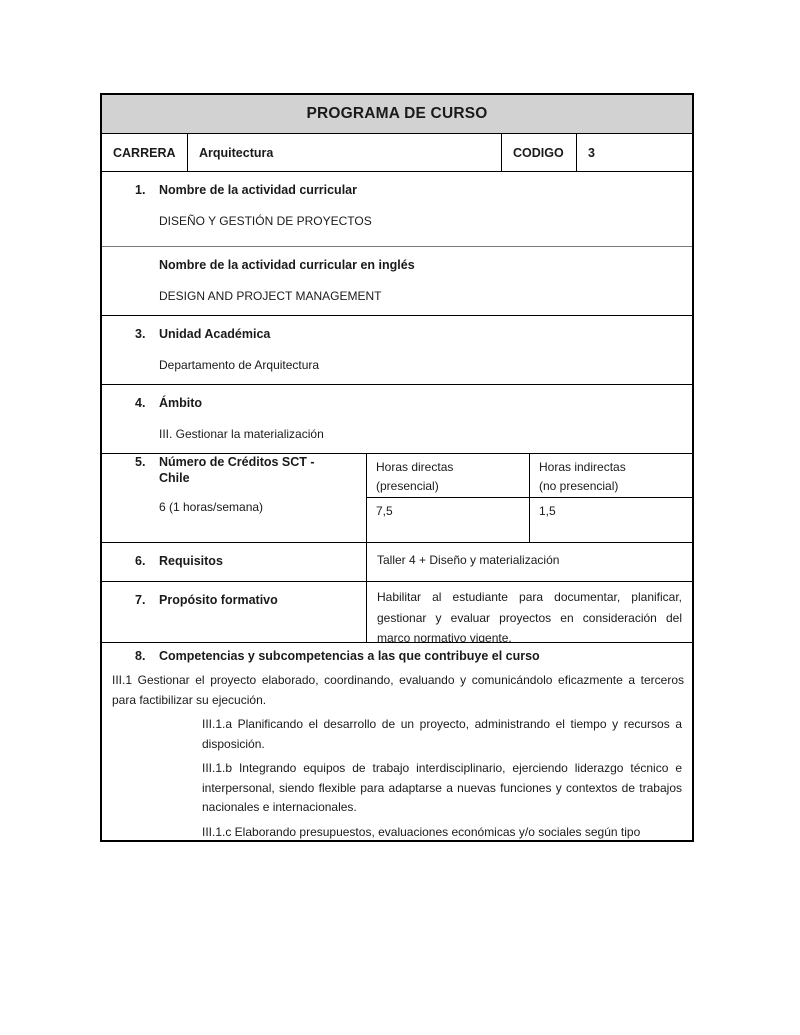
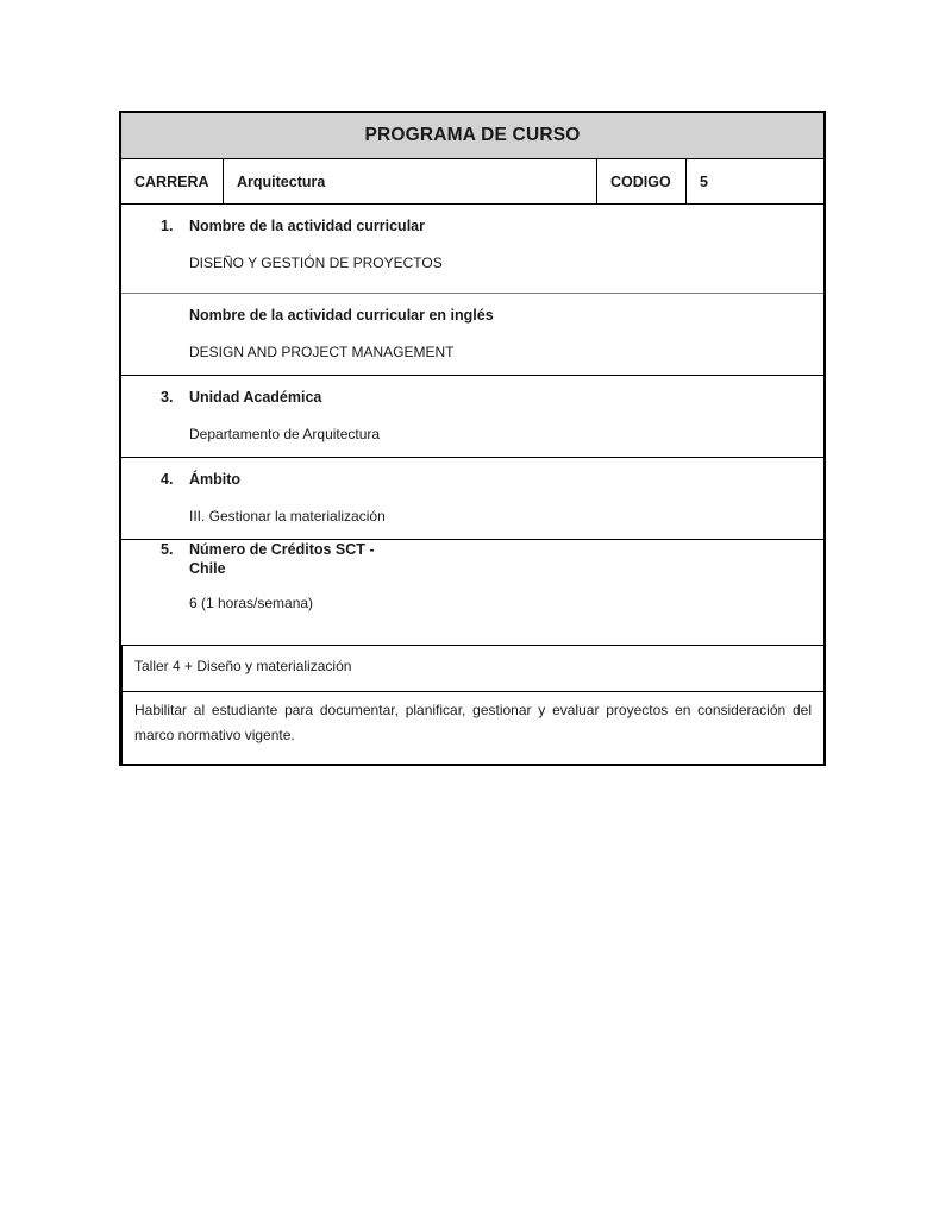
  PROGRAMA DE CURSO
  CARRERA
  Arquitectura
  CODIGO
- 3
+ 5
  1.
  Nombre de la actividad curricular
  DISEÑO Y GESTIÓN DE PROYECTOS
  Nombre de la actividad curricular en inglés
  DESIGN AND PROJECT MANAGEMENT
  3.
  Unidad Académica
  Departamento de Arquitectura
  4.
  Ámbito
  III. Gestionar la materialización
  5.
  Número de Créditos SCT - Chile
  6 (1 horas/semana)
- Horas directas
- (presencial)
- 7,5
- Horas indirectas
- (no presencial)
- 1,5
- 6.
- Requisitos
  Taller 4 + Diseño y materialización
- 7.
- Propósito formativo
  Habilitar al estudiante para documentar, planificar, gestionar y evaluar proyectos en consideración del marco normativo vigente.
- 8.
- Competencias y subcompetencias a las que contribuye el curso
- III.1 Gestionar el proyecto elaborado, coordinando, evaluando y comunicándolo eficazmente a terceros para factibilizar su ejecución.
- III.1.a Planificando el desarrollo de un proyecto, administrando el tiempo y recursos a disposición.
- III.1.b Integrando equipos de trabajo interdisciplinario, ejerciendo liderazgo técnico e interpersonal, siendo flexible para adaptarse a nuevas funciones y contextos de trabajos nacionales e internacionales.
- III.1.c Elaborando presupuestos, evaluaciones económicas y/o sociales según tipo
